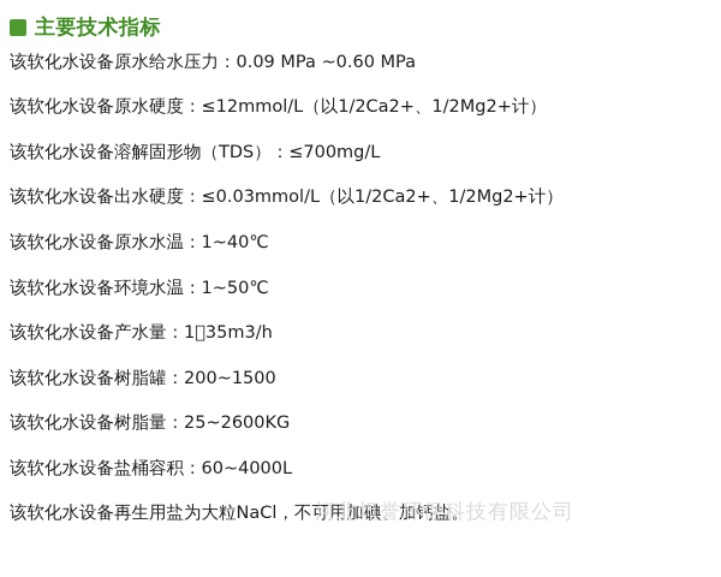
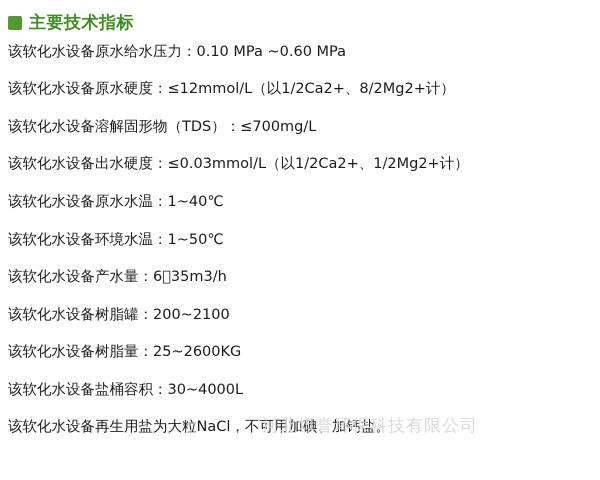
  主要技术指标
- 该软化水设备原水给水压力：0.09 MPa ~0.60 MPa
+ 该软化水设备原水给水压力：0.10 MPa ~0.60 MPa
- 该软化水设备原水硬度：≤12mmol/L（以1/2Ca2+、1/2Mg2+计）
+ 该软化水设备原水硬度：≤12mmol/L（以1/2Ca2+、8/2Mg2+计）
  该软化水设备溶解固形物（TDS）：≤700mg/L
  该软化水设备出水硬度：≤0.03mmol/L（以1/2Ca2+、1/2Mg2+计）
  该软化水设备原水水温：1~40℃
  该软化水设备环境水温：1~50℃
- 该软化水设备产水量：1〫35m3/h
+ 该软化水设备产水量：6〫35m3/h
- 该软化水设备树脂罐：200~1500
+ 该软化水设备树脂罐：200~2100
  该软化水设备树脂量：25~2600KG
- 该软化水设备盐桶容积：60~4000L
+ 该软化水设备盐桶容积：30~4000L
  该软化水设备再生用盐为大粒NaCl，不可用加碘、加钙盐。
  河北坦誉环保科技有限公司
